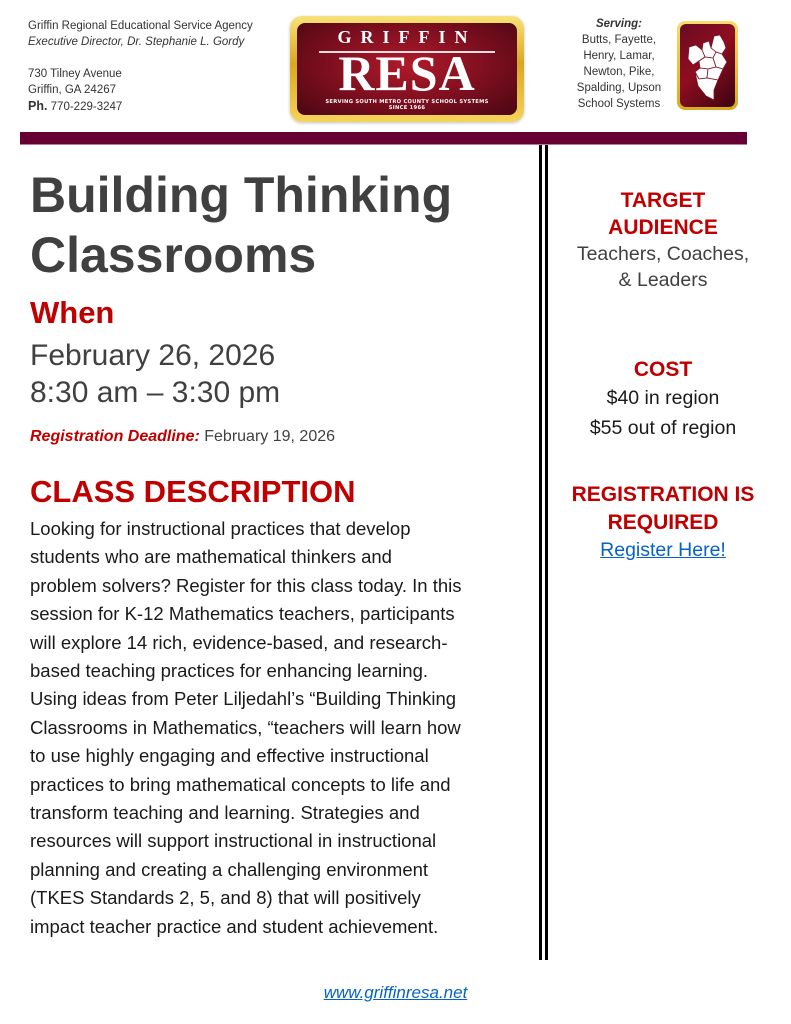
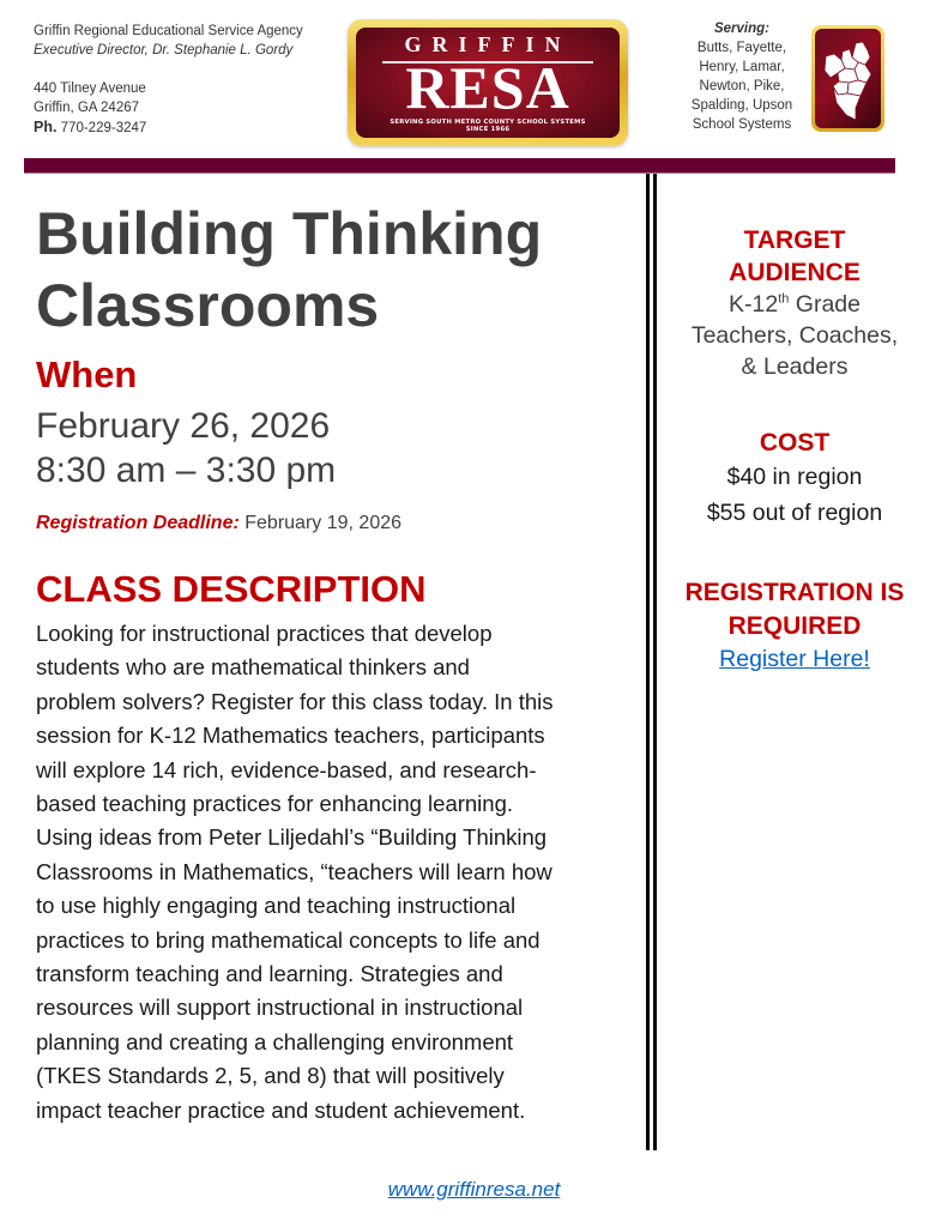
  Griffin Regional Educational Service Agency
  Executive Director, Dr. Stephanie L. Gordy
- 730 Tilney Avenue
+ 440 Tilney Avenue
  Griffin, GA 24267
  Ph. 770-229-3247
  GRIFFIN
  RESA
  Serving:
  Butts, Fayette,
  Henry, Lamar,
  Newton, Pike,
  Spalding, Upson
  School Systems
  Building Thinking
  Classrooms
  When
  February 26, 2026
  8:30 am – 3:30 pm
  Registration Deadline: February 19, 2026
  CLASS DESCRIPTION
  Looking for instructional practices that develop
  students who are mathematical thinkers and
  problem solvers? Register for this class today. In this
  session for K-12 Mathematics teachers, participants
  will explore 14 rich, evidence-based, and research-
  based teaching practices for enhancing learning.
  Using ideas from Peter Liljedahl’s “Building Thinking
  Classrooms in Mathematics, “teachers will learn how
- to use highly engaging and effective instructional
+ to use highly engaging and teaching instructional
  practices to bring mathematical concepts to life and
  transform teaching and learning. Strategies and
  resources will support instructional in instructional
  planning and creating a challenging environment
  (TKES Standards 2, 5, and 8) that will positively
  impact teacher practice and student achievement.
  TARGET
  AUDIENCE
+ K-12th Grade
  Teachers, Coaches,
  & Leaders
  COST
  $40 in region
  $55 out of region
  REGISTRATION IS
  REQUIRED
  Register Here!
  www.griffinresa.net
